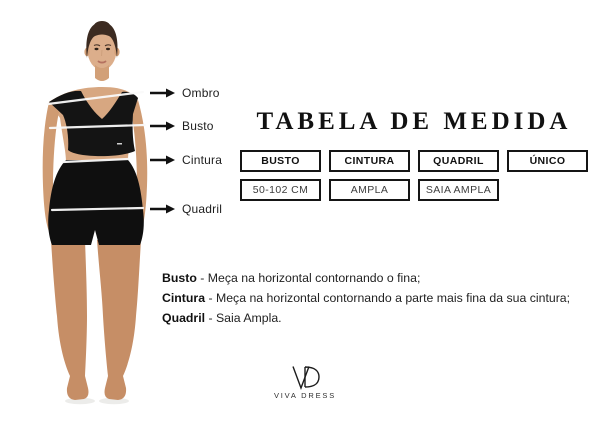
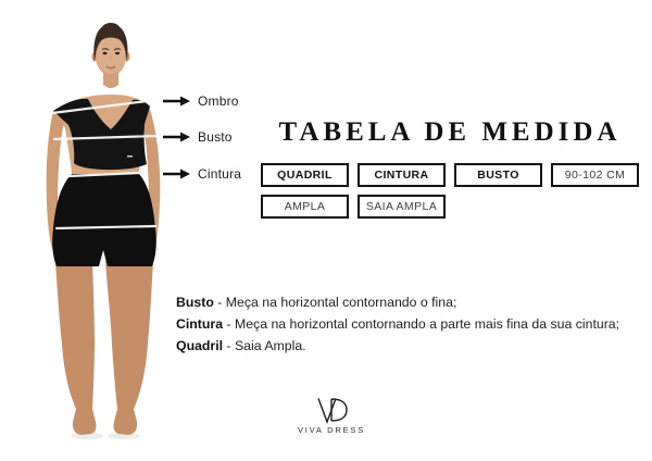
  Ombro
  Busto
  Cintura
- Quadril
  TABELA DE MEDIDA
- BUSTO
+ QUADRIL
  CINTURA
- QUADRIL
+ BUSTO
- ÚNICO
- 50-102 CM
+ 90-102 CM
  AMPLA
  SAIA AMPLA
  Busto - Meça na horizontal contornando o fina;
  Cintura - Meça na horizontal contornando a parte mais fina da sua cintura;
  Quadril - Saia Ampla.
  VIVA DRESS
